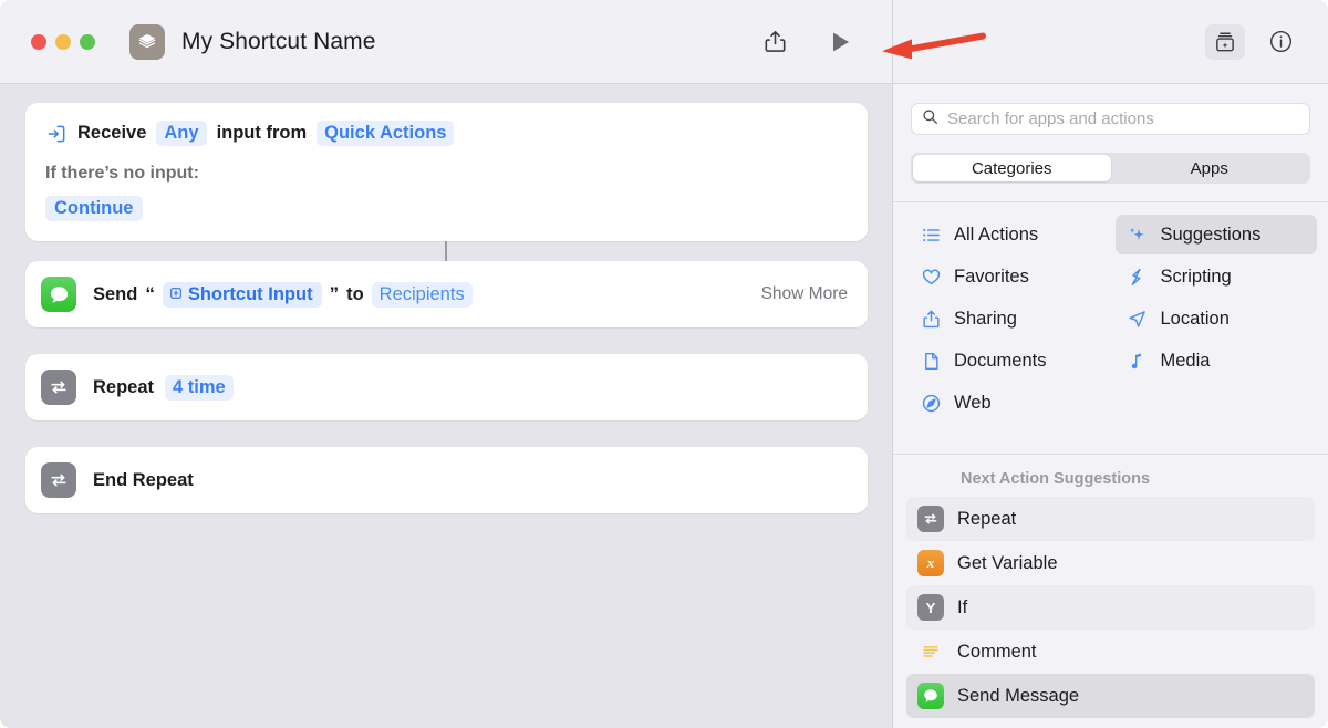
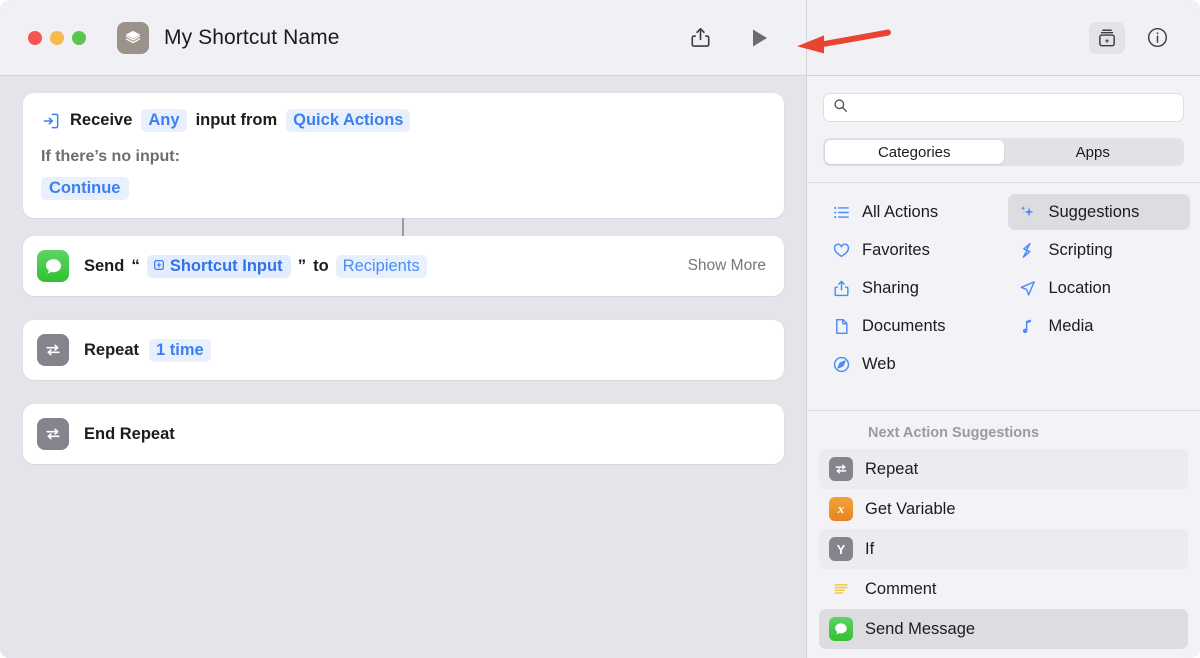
  My Shortcut Name
  Receive
  Any
  input from
  Quick Actions
  If there’s no input:
  Continue
  Send
  “
  Shortcut Input
  ”
  to
  Recipients
  Show More
  Repeat
- 4 time
+ 1 time
  End Repeat
- Search for apps and actions
  Categories
  Apps
  All Actions
  Suggestions
  Favorites
  Scripting
  Sharing
  Location
  Documents
  Media
  Web
  Next Action Suggestions
  Repeat
  x
  Get Variable
  Y
  If
  Comment
  Send Message
